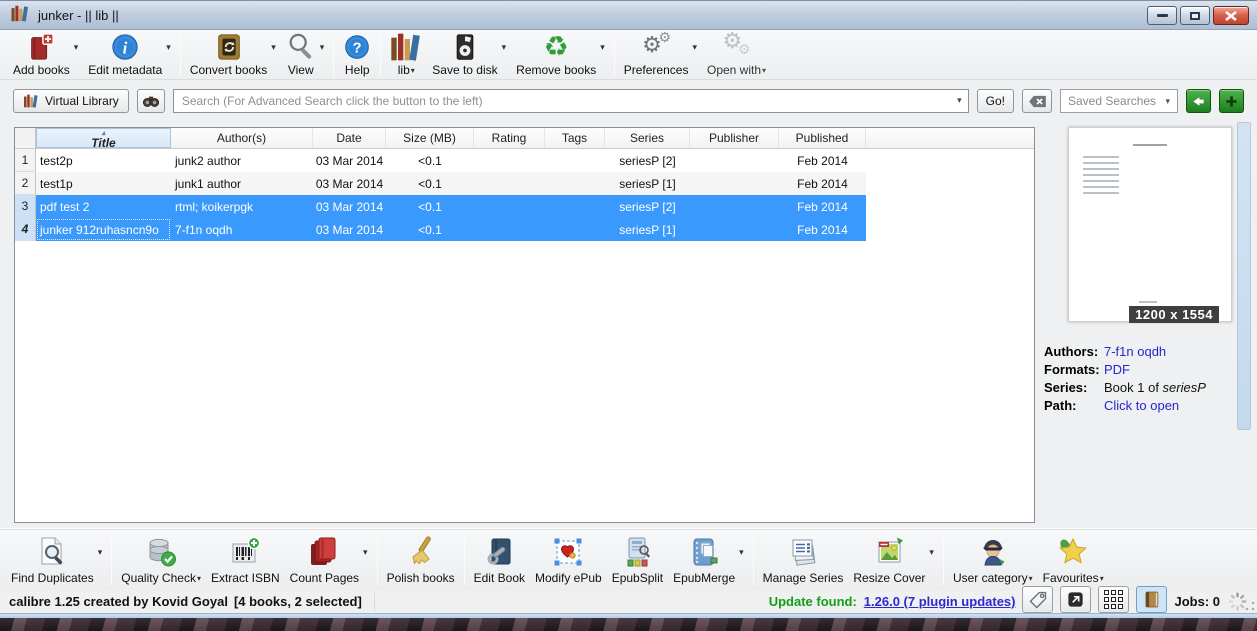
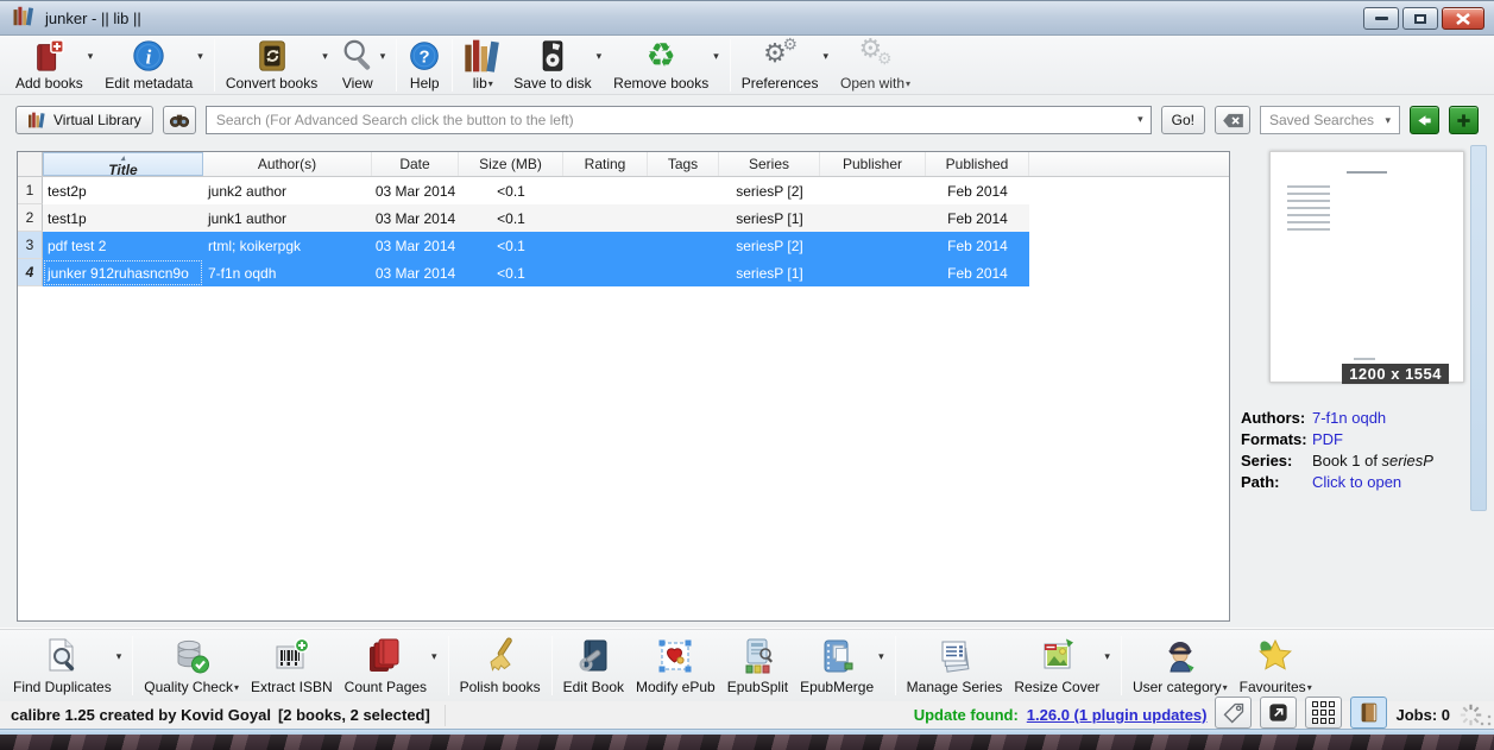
  junker - || lib ||
  Add books
  ▾
  i
  Edit metadata
  ▾
  Convert books
  ▾
  View
  ▾
  ?
  Help
  lib
  ▾
  Save to disk
  ▾
  ♻
  Remove books
  ▾
  ⚙
  ⚙
  Preferences
  ▾
  ⚙
  ⚙
  Open with
  ▾
  Virtual Library
  Search (For Advanced Search click the button to the left)
  ▾
  Go!
  Saved Searches
  ▾
  Title
  Author(s)
  Date
  Size (MB)
  Rating
  Tags
  Series
  Publisher
  Published
  1
  test2p
  junk2 author
  03 Mar 2014
  <0.1
  seriesP [2]
  Feb 2014
  2
  test1p
  junk1 author
  03 Mar 2014
  <0.1
  seriesP [1]
  Feb 2014
  3
  pdf test 2
  rtml; koikerpgk
  03 Mar 2014
  <0.1
  seriesP [2]
  Feb 2014
  4
  junker 912ruhasncn9o
  7-f1n oqdh
  03 Mar 2014
  <0.1
  seriesP [1]
  Feb 2014
  1200 x 1554
  Authors:
  7-f1n oqdh
  Formats:
  PDF
  Series:
  Book 1 of seriesP
  Path:
  Click to open
  Find Duplicates
  ▾
  Quality Check
  ▾
  Extract ISBN
  Count Pages
  ▾
  Polish books
  Edit Book
  Modify ePub
  EpubSplit
  EpubMerge
  ▾
  Manage Series
  Resize Cover
  ▾
  User category
  ▾
  Favourites
  ▾
  calibre 1.25 created by Kovid Goyal
- [4 books, 2 selected]
+ [2 books, 2 selected]
  Update found:
- 1.26.0 (7 plugin updates)
+ 1.26.0 (1 plugin updates)
  Jobs: 0
